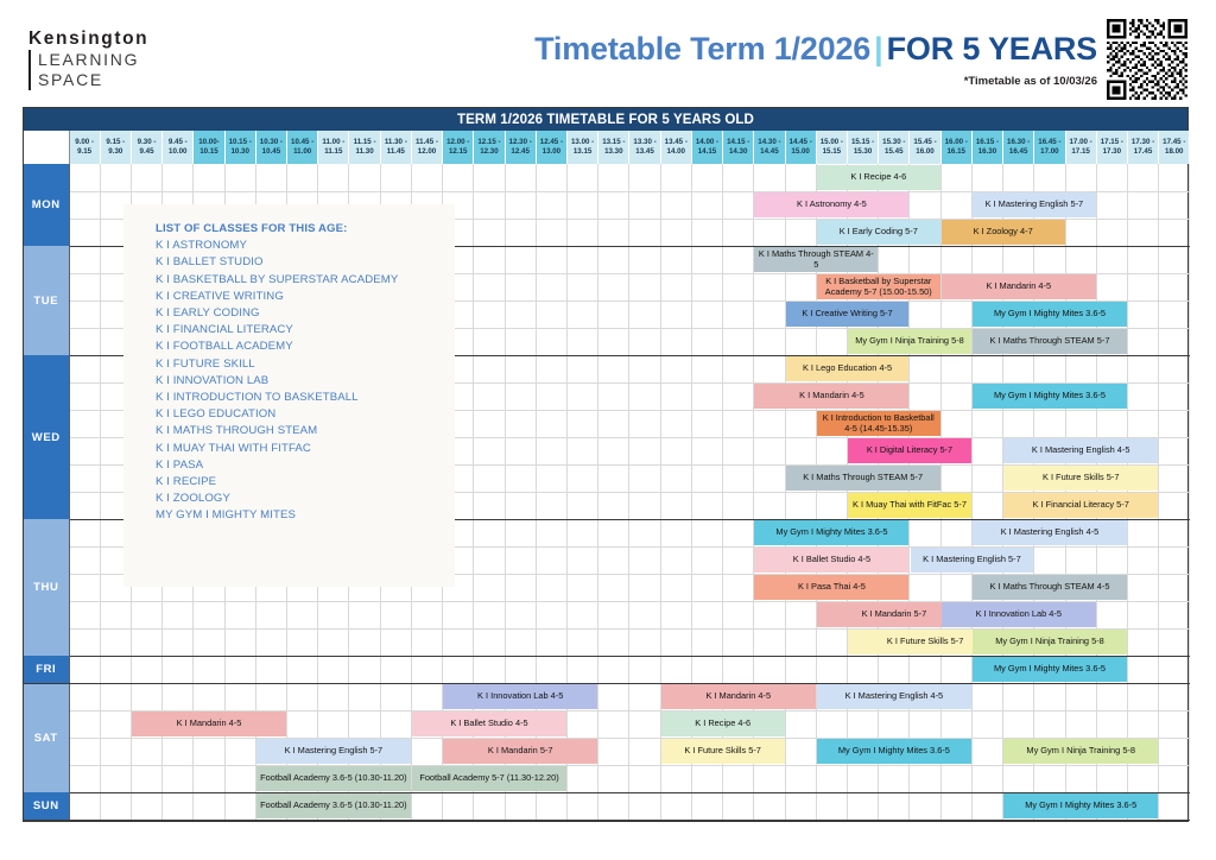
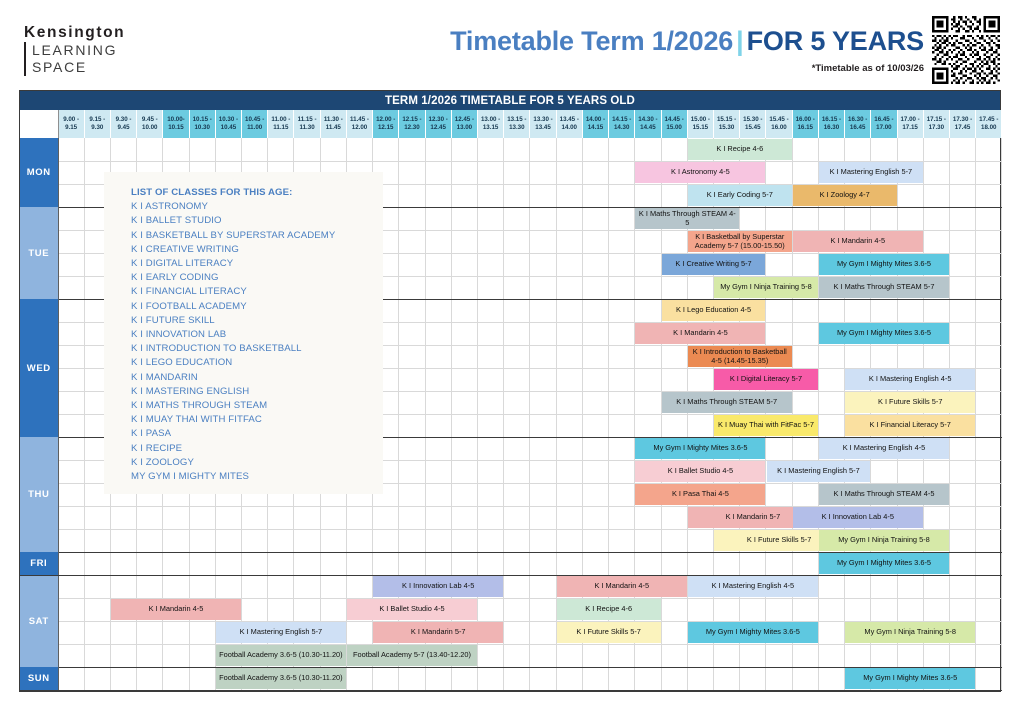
  Kensington
  LEARNING
  SPACE
  Timetable Term 1/2026|FOR 5 YEARS
  *Timetable as of 10/03/26
  TERM 1/2026 TIMETABLE FOR 5 YEARS OLD
  MON
  TUE
  WED
  THU
  FRI
  SAT
  SUN
  K I Recipe 4-6
  K I Astronomy 4-5
  K I Mastering English 5-7
  K I Early Coding 5-7
  K I Zoology 4-7
  K I Maths Through STEAM 4-5
  K I Basketball by Superstar Academy 5-7 (15.00-15.50)
  K I Mandarin 4-5
  K I Creative Writing 5-7
  My Gym I Mighty Mites 3.6-5
  My Gym I Ninja Training 5-8
  K I Maths Through STEAM 5-7
  K I Lego Education 4-5
  K I Mandarin 4-5
  My Gym I Mighty Mites 3.6-5
  K I Introduction to Basketball 4-5 (14.45-15.35)
  K I Digital Literacy 5-7
  K I Mastering English 4-5
  K I Maths Through STEAM 5-7
  K I Future Skills 5-7
  K I Muay Thai with FitFac 5-7
  K I Financial Literacy 5-7
  My Gym I Mighty Mites 3.6-5
  K I Mastering English 4-5
  K I Ballet Studio 4-5
  K I Mastering English 5-7
  K I Pasa Thai 4-5
  K I Maths Through STEAM 4-5
  K I Mandarin 5-7
  K I Innovation Lab 4-5
  K I Future Skills 5-7
  My Gym I Ninja Training 5-8
  My Gym I Mighty Mites 3.6-5
  K I Innovation Lab 4-5
  K I Mandarin 4-5
  K I Mastering English 4-5
  K I Mandarin 4-5
  K I Ballet Studio 4-5
  K I Recipe 4-6
  K I Mastering English 5-7
  K I Mandarin 5-7
  K I Future Skills 5-7
  My Gym I Mighty Mites 3.6-5
  My Gym I Ninja Training 5-8
  Football Academy 3.6-5 (10.30-11.20)
- Football Academy 5-7 (11.30-12.20)
+ Football Academy 5-7 (13.40-12.20)
  Football Academy 3.6-5 (10.30-11.20)
  My Gym I Mighty Mites 3.6-5
  LIST OF CLASSES FOR THIS AGE:
  K I ASTRONOMY
  K I BALLET STUDIO
  K I BASKETBALL BY SUPERSTAR ACADEMY
  K I CREATIVE WRITING
+ K I DIGITAL LITERACY
  K I EARLY CODING
  K I FINANCIAL LITERACY
  K I FOOTBALL ACADEMY
  K I FUTURE SKILL
  K I INNOVATION LAB
  K I INTRODUCTION TO BASKETBALL
  K I LEGO EDUCATION
+ K I MANDARIN
+ K I MASTERING ENGLISH
  K I MATHS THROUGH STEAM
  K I MUAY THAI WITH FITFAC
  K I PASA
  K I RECIPE
  K I ZOOLOGY
  MY GYM I MIGHTY MITES
